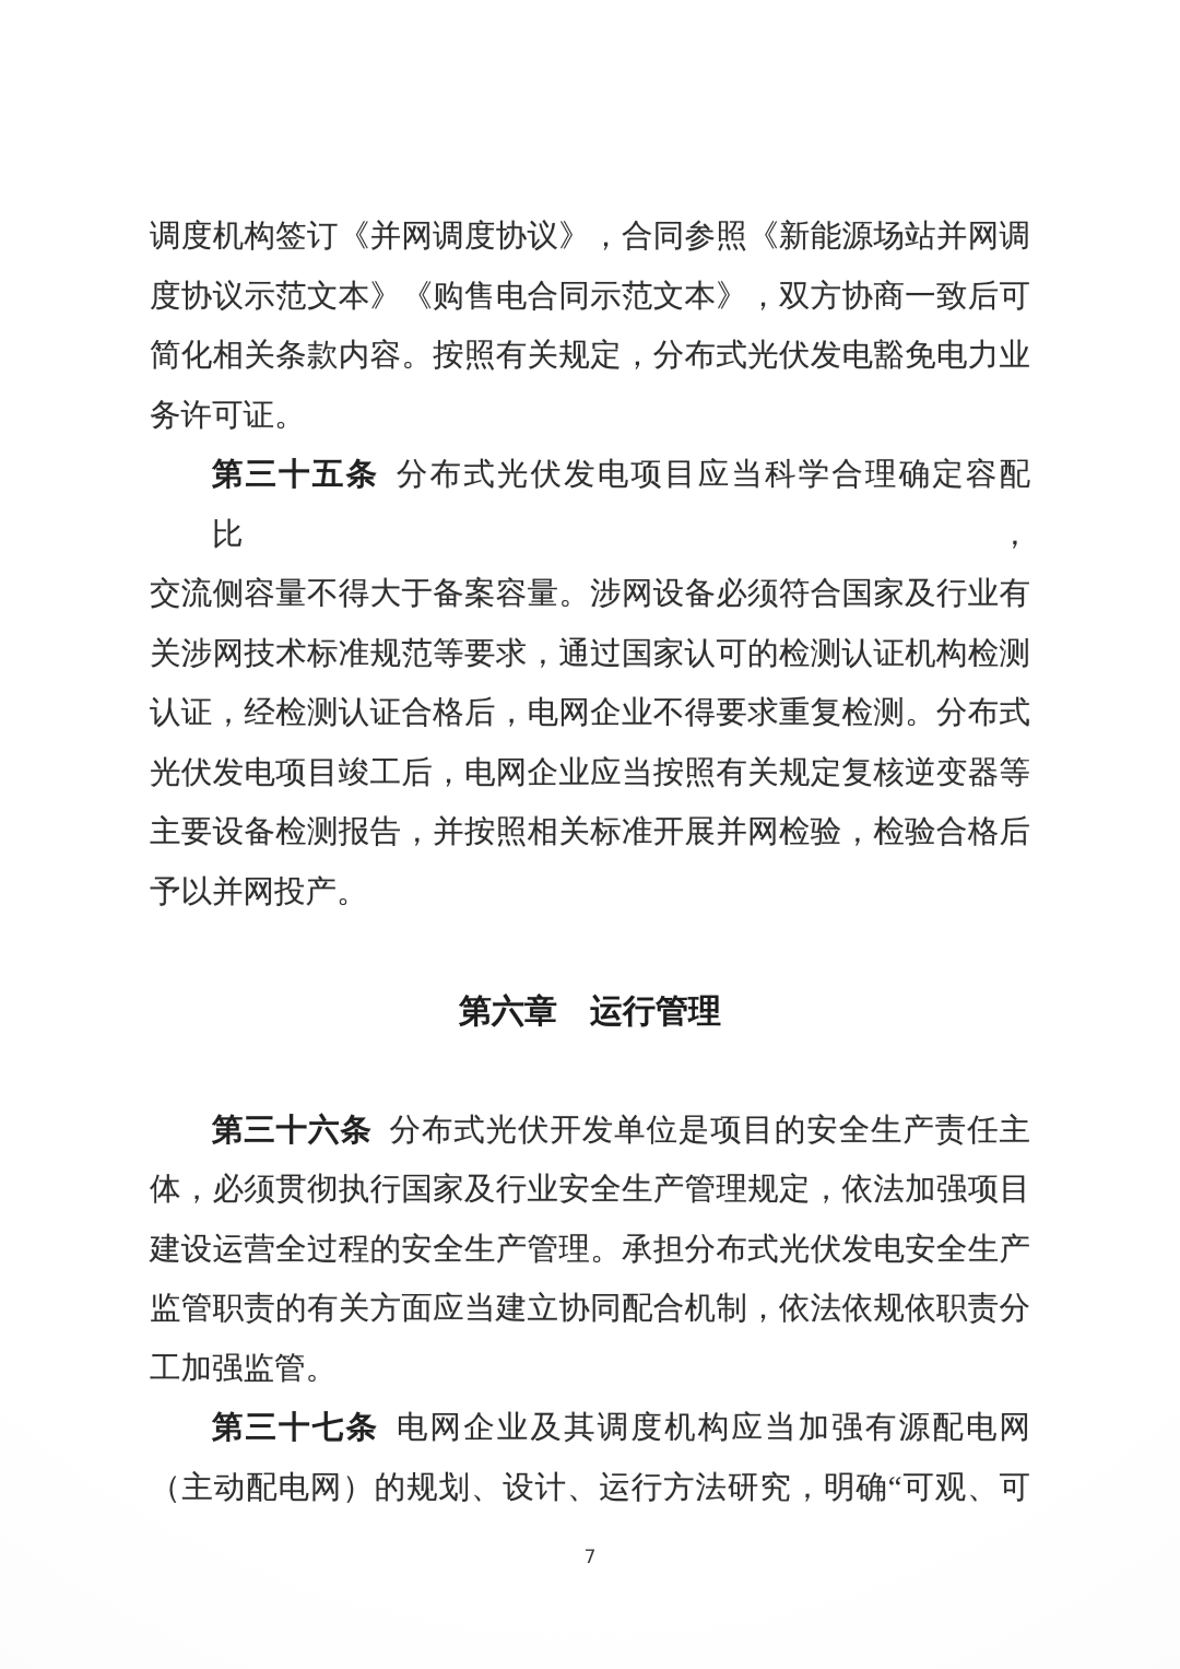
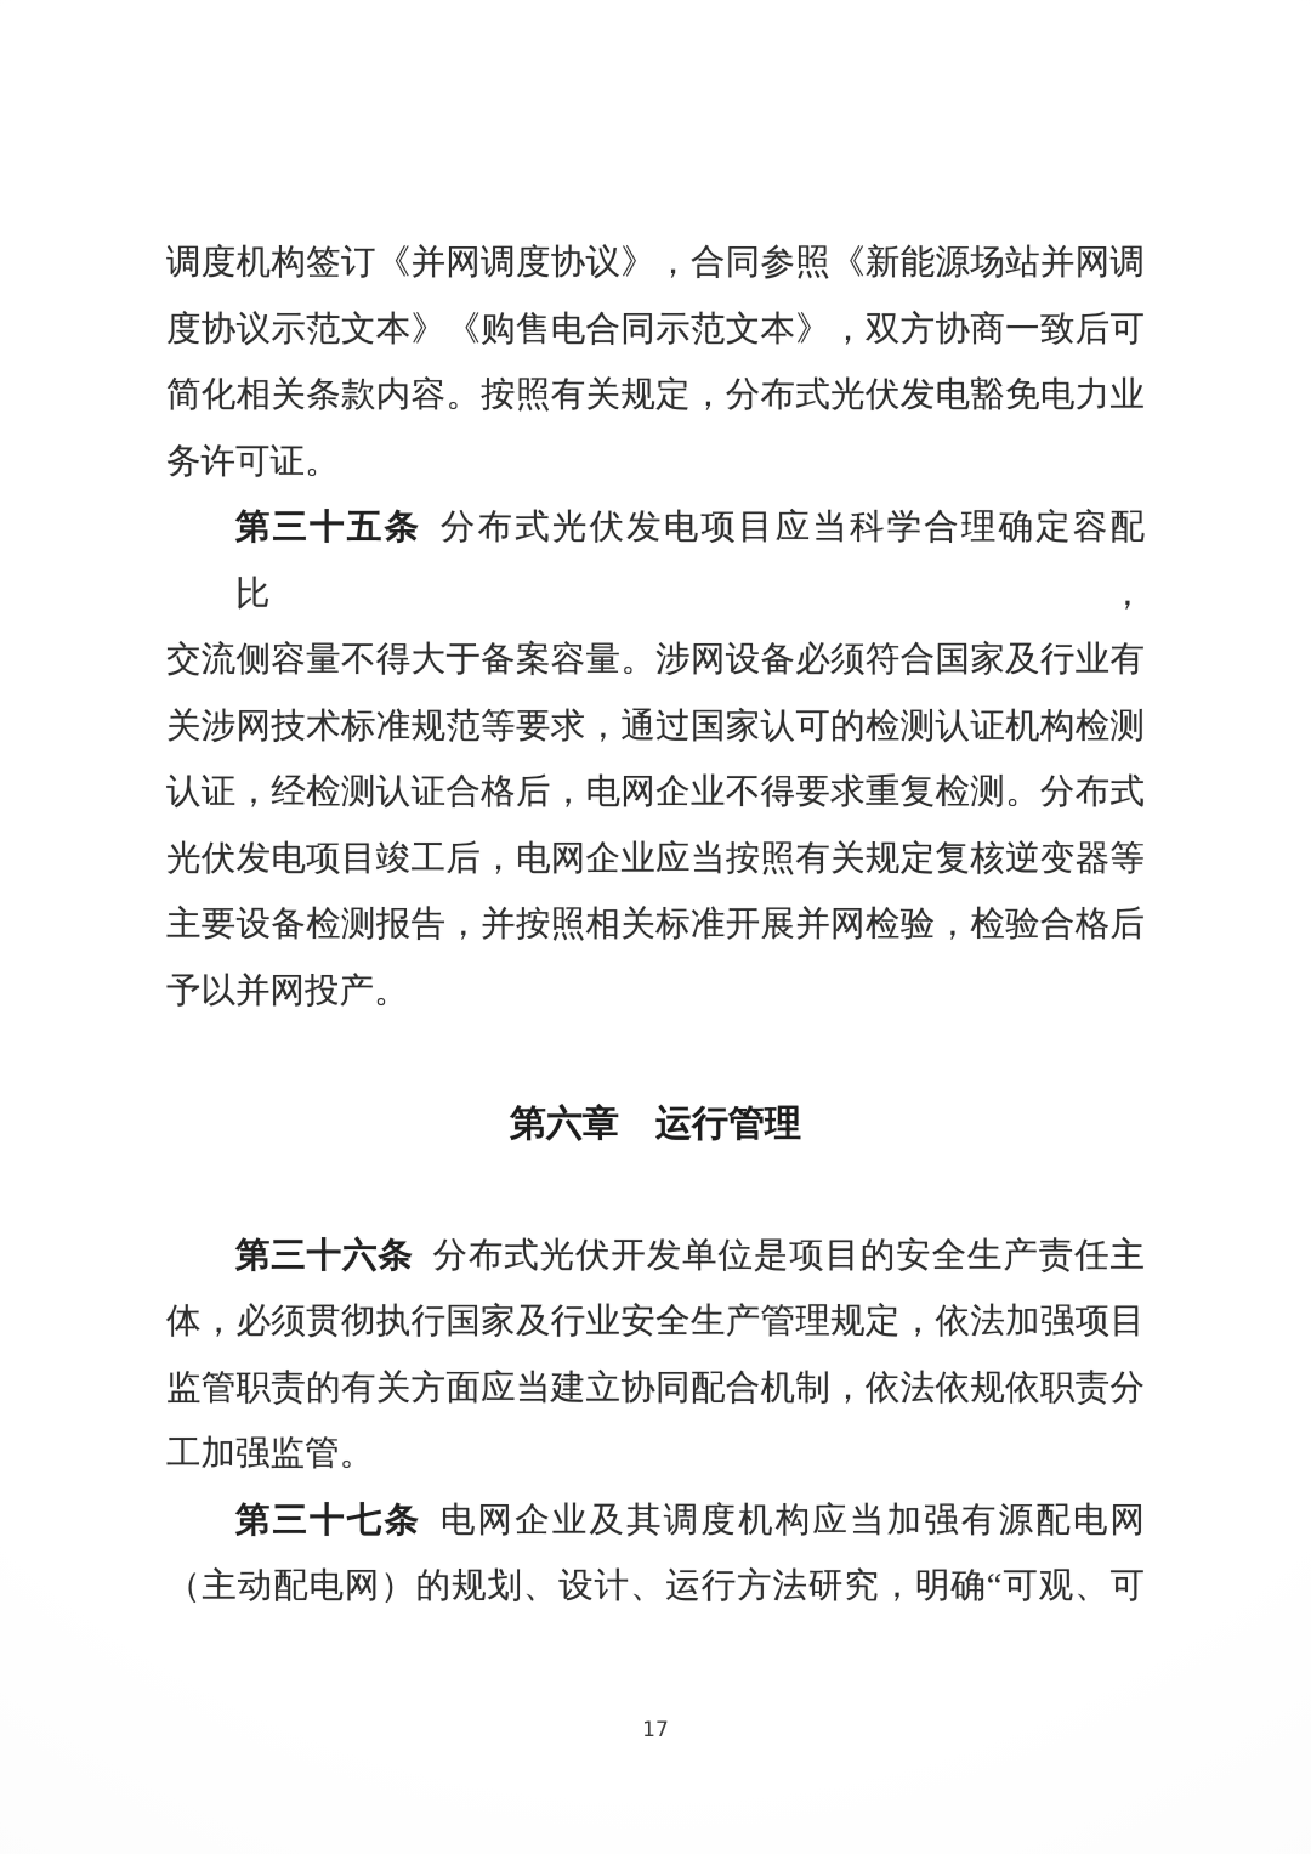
  调度机构签订《并网调度协议》，合同参照《新能源场站并网调
  度协议示范文本》《购售电合同示范文本》，双方协商一致后可
  简化相关条款内容。按照有关规定，分布式光伏发电豁免电力业
  务许可证。
  第三十五条 分布式光伏发电项目应当科学合理确定容配比，
  交流侧容量不得大于备案容量。涉网设备必须符合国家及行业有
  关涉网技术标准规范等要求，通过国家认可的检测认证机构检测
  认证，经检测认证合格后，电网企业不得要求重复检测。分布式
  光伏发电项目竣工后，电网企业应当按照有关规定复核逆变器等
  主要设备检测报告，并按照相关标准开展并网检验，检验合格后
  予以并网投产。
  第六章 运行管理
  第三十六条 分布式光伏开发单位是项目的安全生产责任主
  体，必须贯彻执行国家及行业安全生产管理规定，依法加强项目
- 建设运营全过程的安全生产管理。承担分布式光伏发电安全生产
  监管职责的有关方面应当建立协同配合机制，依法依规依职责分
  工加强监管。
  第三十七条 电网企业及其调度机构应当加强有源配电网
  （主动配电网）的规划、设计、运行方法研究，明确“可观、可
- 7
+ 17
